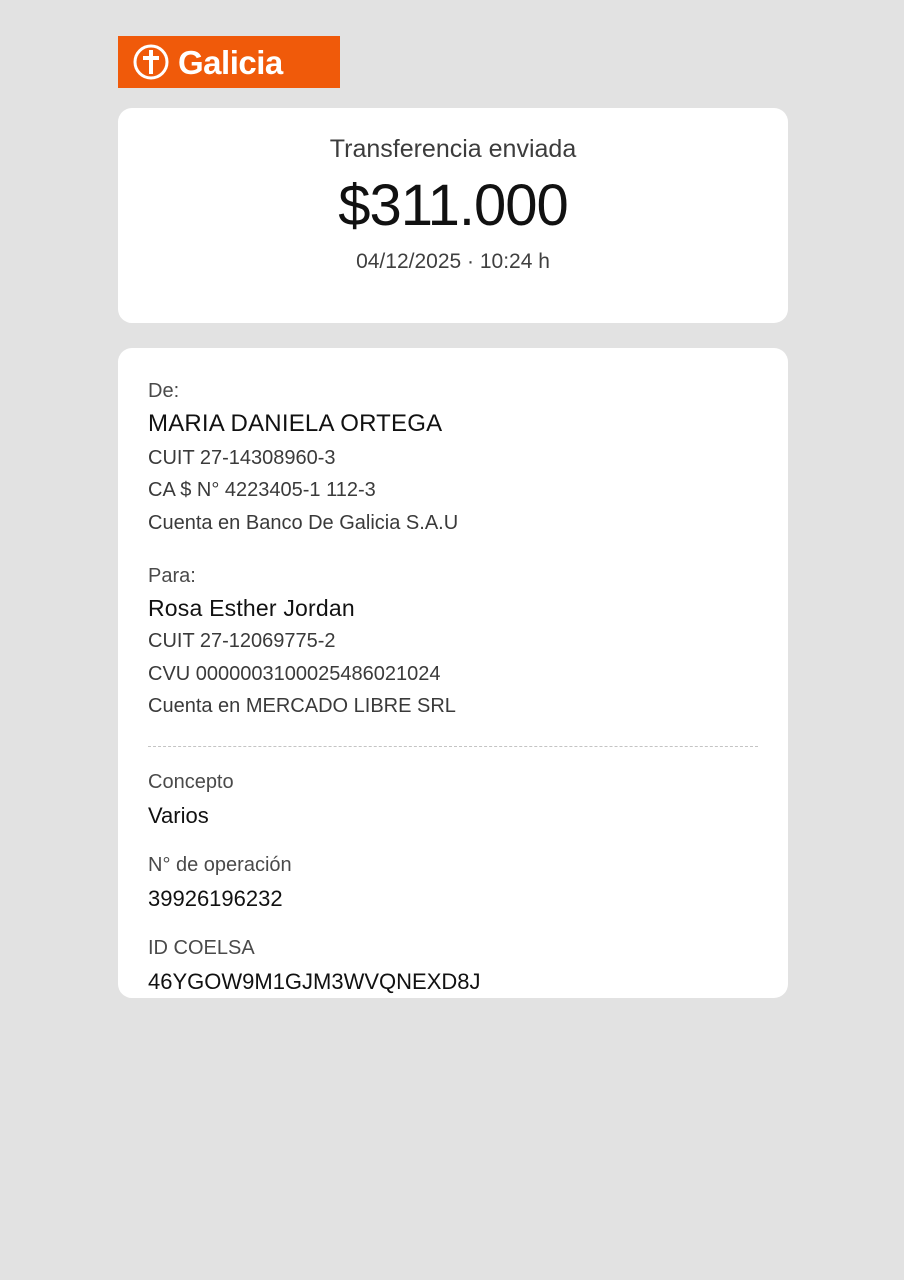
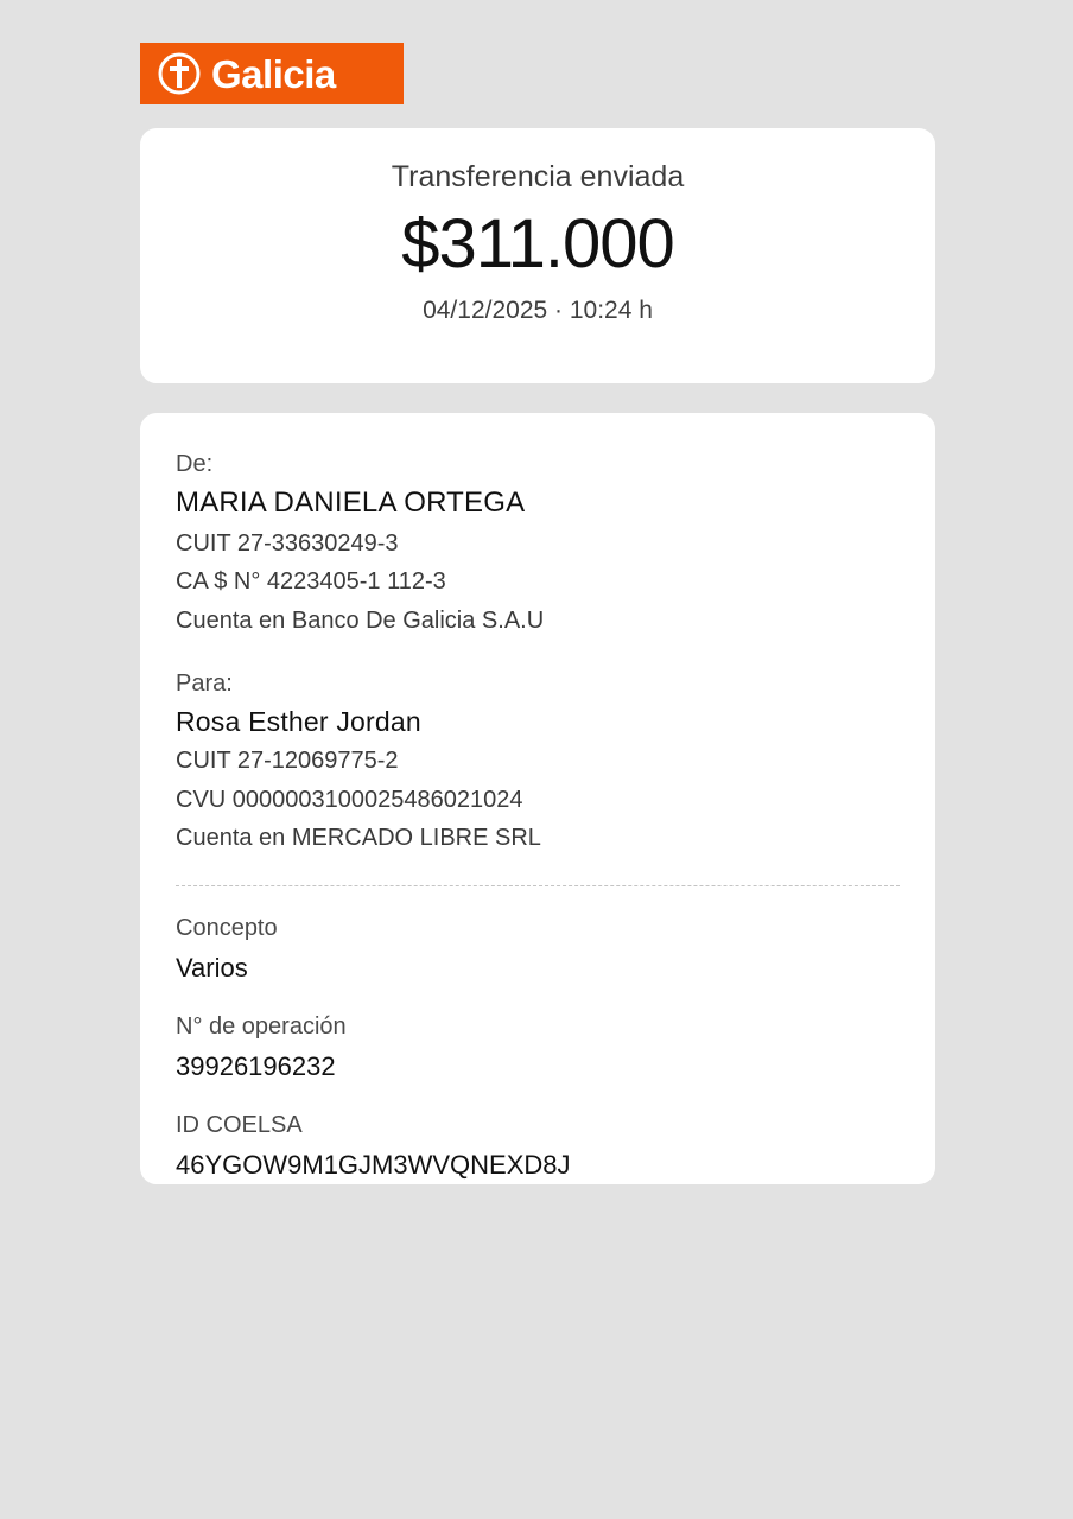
  Galicia
  Transferencia enviada
  $311.000
  04/12/2025 · 10:24 h
  De:
  MARIA DANIELA ORTEGA
- CUIT 27-14308960-3
+ CUIT 27-33630249-3
  CA $ N° 4223405-1 112-3
  Cuenta en Banco De Galicia S.A.U
  Para:
  Rosa Esther Jordan
  CUIT 27-12069775-2
  CVU 0000003100025486021024
  Cuenta en MERCADO LIBRE SRL
  Concepto
  Varios
  N° de operación
  39926196232
  ID COELSA
  46YGOW9M1GJM3WVQNEXD8J
